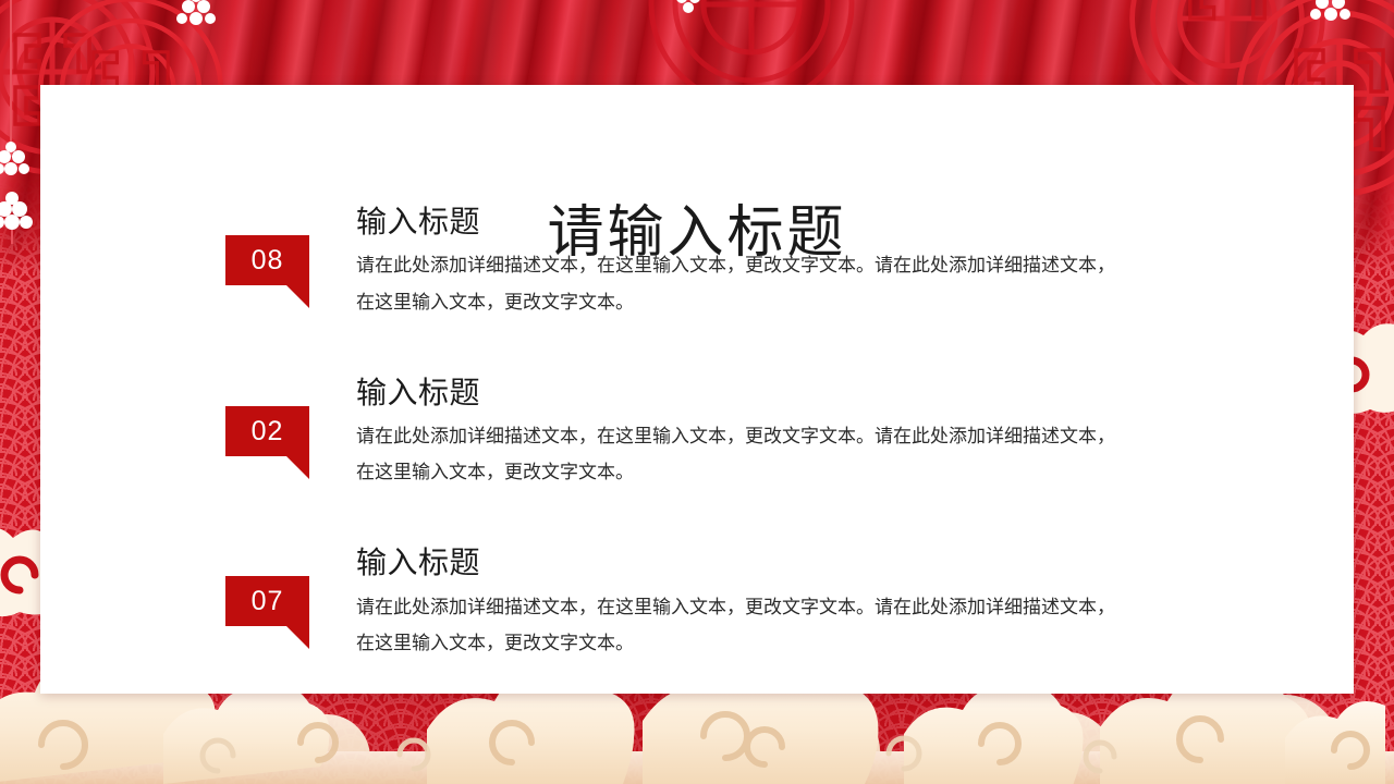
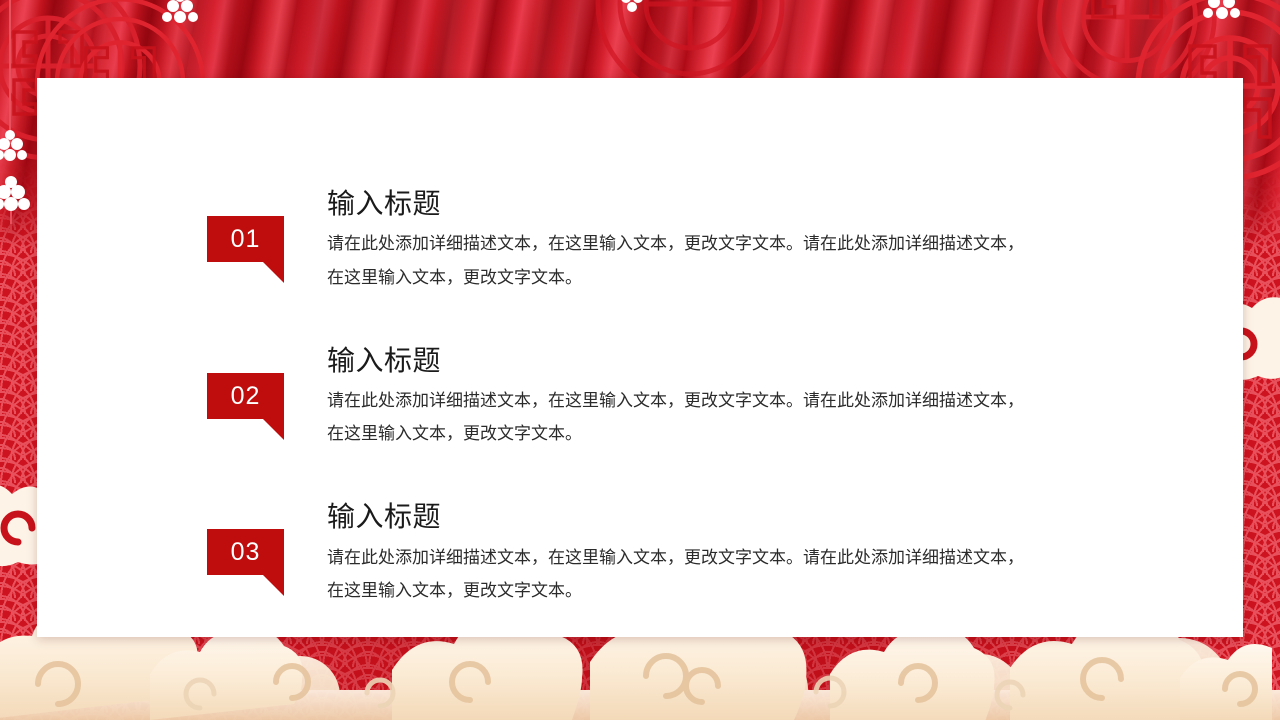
- 请输入标题
- 08
+ 01
  输入标题
  请在此处添加详细描述文本，在这里输入文本，更改文字文本。请在此处添加详细描述文本，在这里输入文本，更改文字文本。
  02
  输入标题
  请在此处添加详细描述文本，在这里输入文本，更改文字文本。请在此处添加详细描述文本，在这里输入文本，更改文字文本。
- 07
+ 03
  输入标题
  请在此处添加详细描述文本，在这里输入文本，更改文字文本。请在此处添加详细描述文本，在这里输入文本，更改文字文本。
